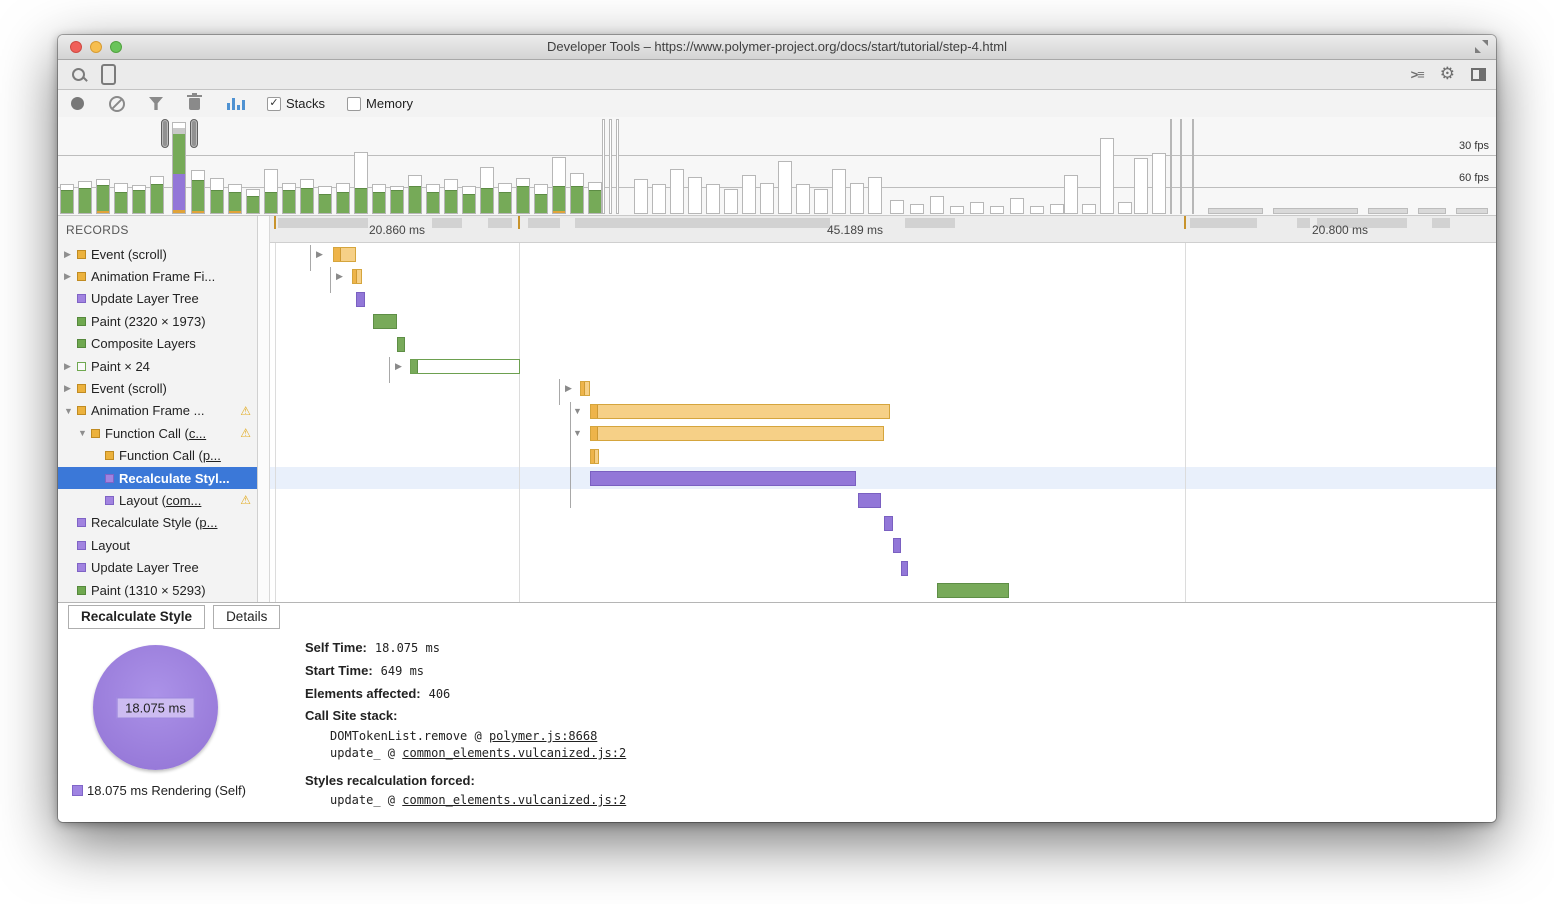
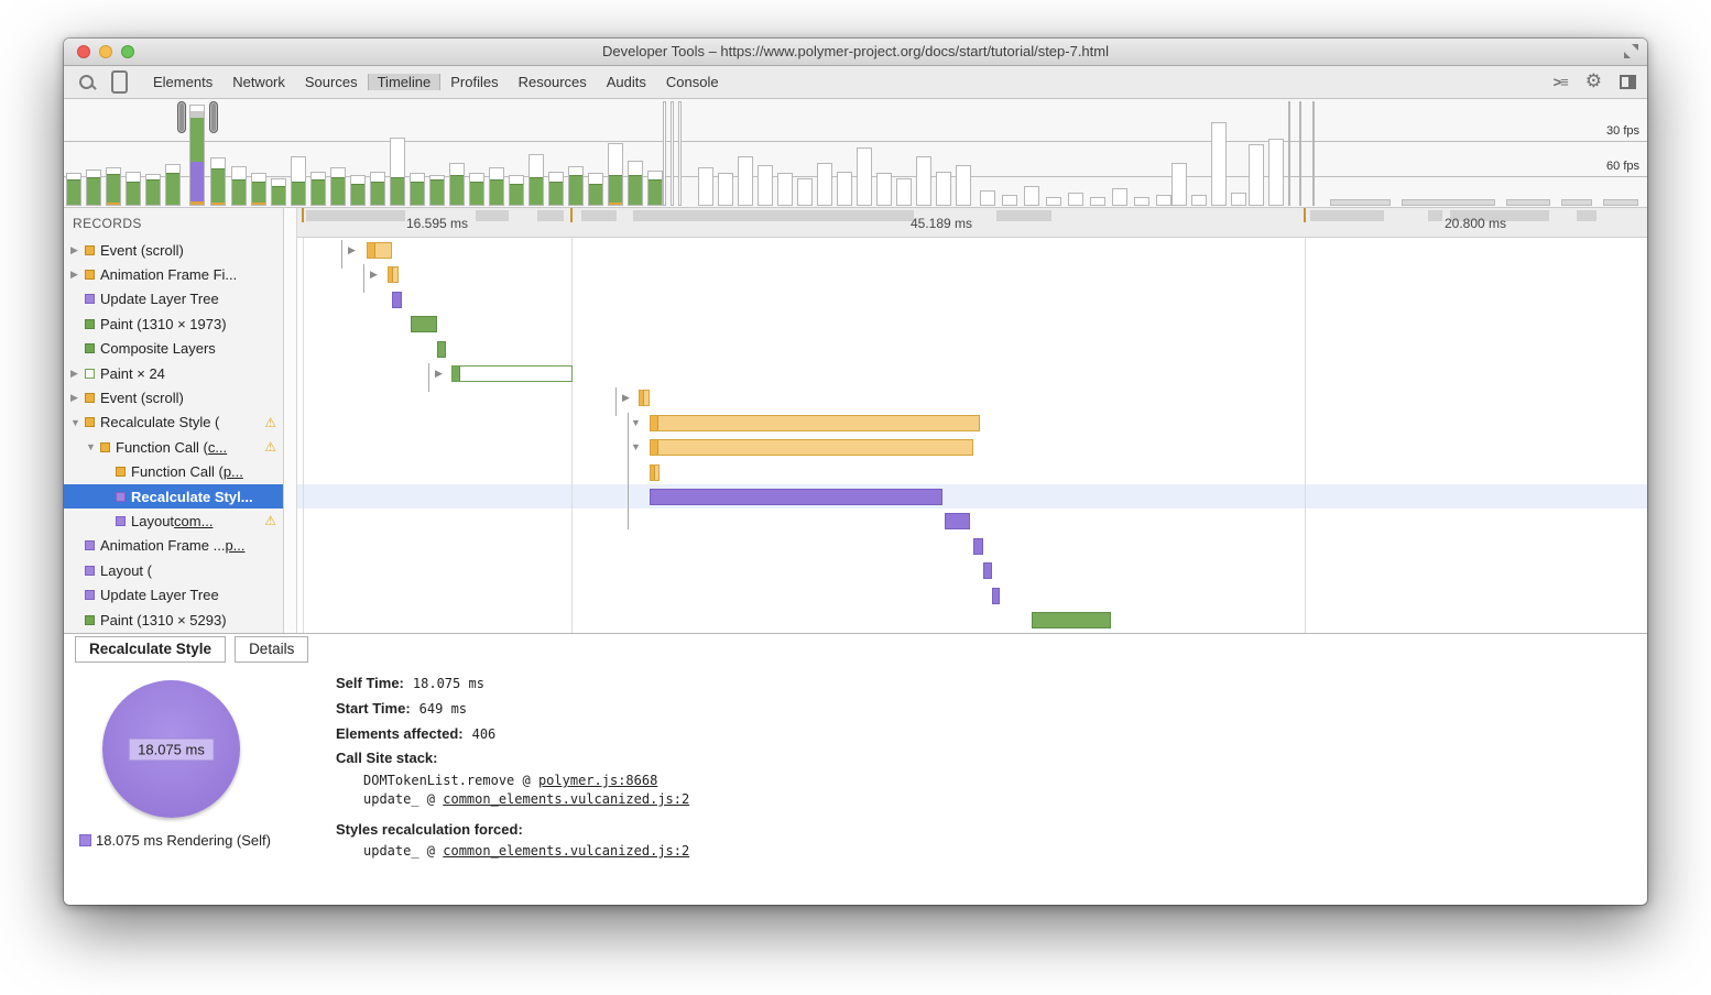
- Developer Tools – https://www.polymer-project.org/docs/start/tutorial/step-4.html
+ Developer Tools – https://www.polymer-project.org/docs/start/tutorial/step-7.html
+ Elements Network Sources Timeline Profiles Resources Audits Console
  >≡
  ⚙
- ✓
- Stacks
- Memory
  30 fps
  60 fps
  RECORDS
  ▶
  Event (scroll)
  ▶
  Animation Frame Fi...
  Update Layer Tree
- Paint (2320 × 1973)
+ Paint (1310 × 1973)
  Composite Layers
  ▶
  Paint × 24
  ▶
  Event (scroll)
  ▼
- Animation Frame ...
+ Recalculate Style (
  ⚠
  ▼
  Function Call (
  c...
  ⚠
  Function Call (
  p...
  Recalculate Styl...
- Layout (
+ Layout
  com...
  ⚠
- Recalculate Style (
+ Animation Frame ...
  p...
- Layout
+ Layout (
  Update Layer Tree
  Paint (1310 × 5293)
- 20.860 ms
+ 16.595 ms
  45.189 ms
  20.800 ms
  ▶
  ▶
  ▶
  ▶
  ▼
  ▼
  Recalculate Style Details
  18.075 ms
  18.075 ms Rendering (Self)
  Self Time: 18.075 ms
  Start Time: 649 ms
  Elements affected: 406
  Call Site stack:
  DOMTokenList.remove @ polymer.js:8668
  update_ @ common_elements.vulcanized.js:2
  Styles recalculation forced:
  update_ @ common_elements.vulcanized.js:2
